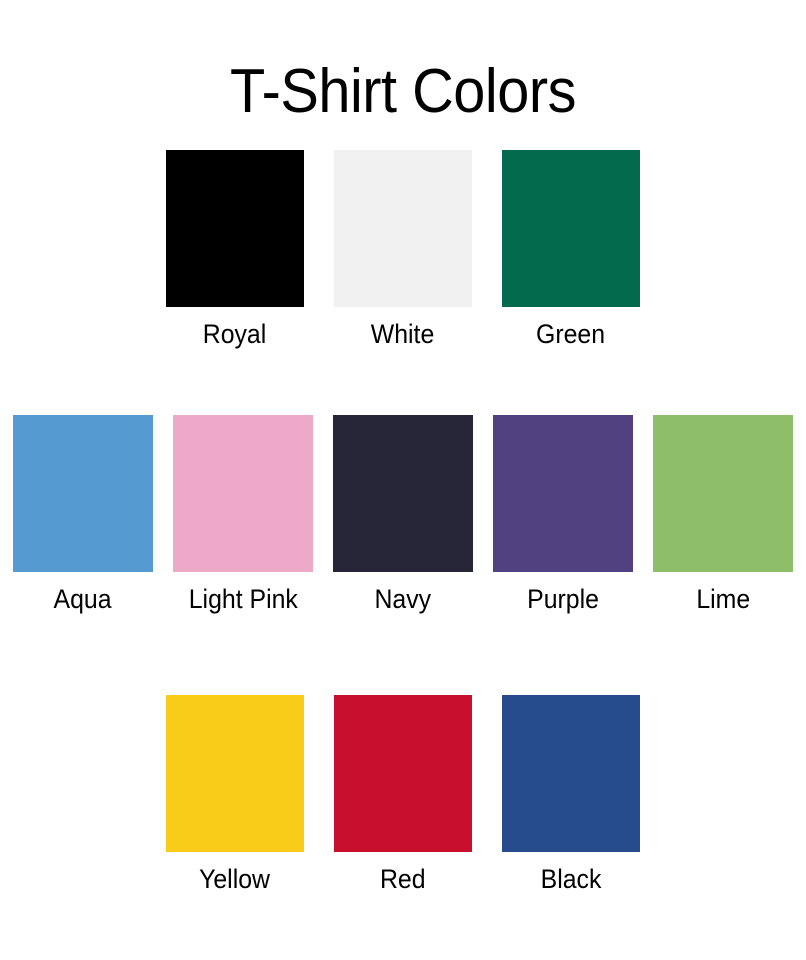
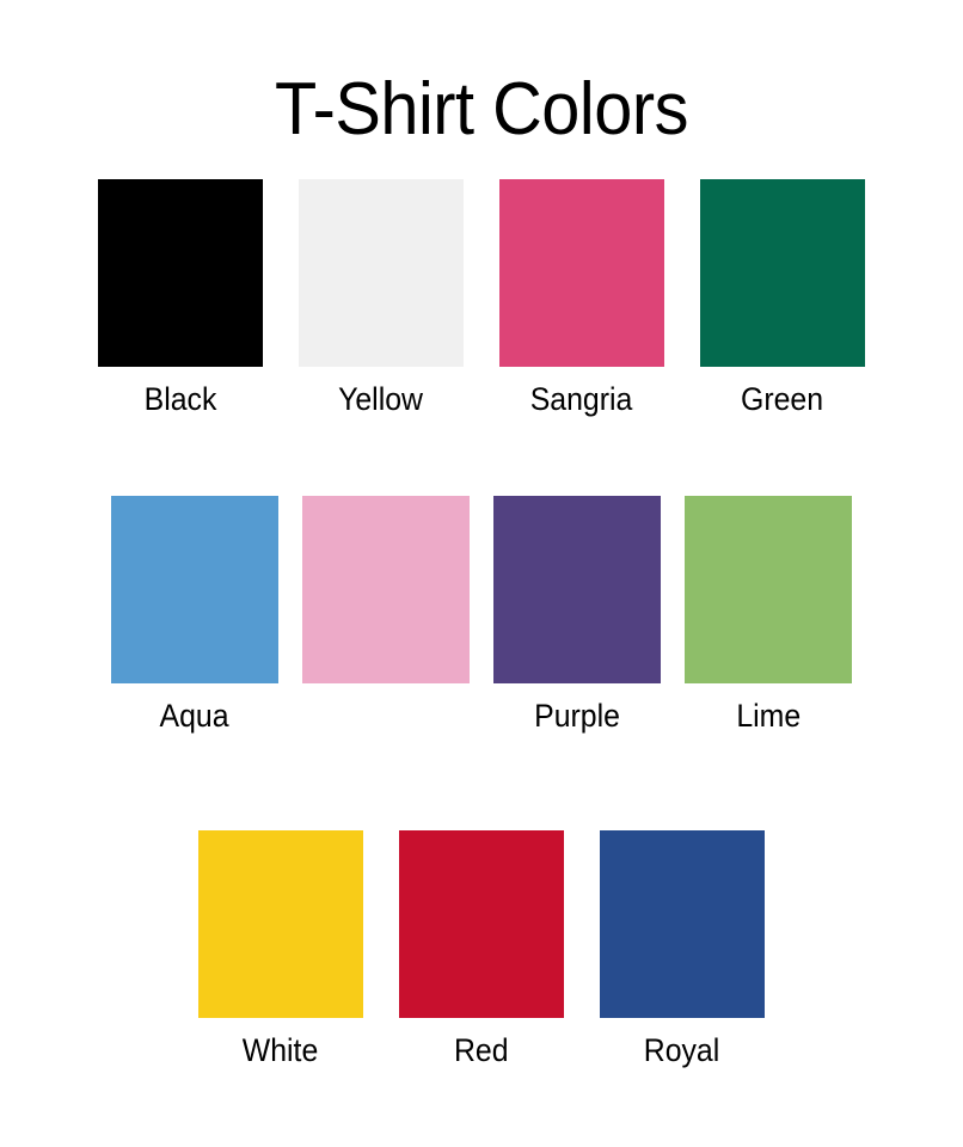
  T-Shirt Colors
- Royal
+ Black
- White
+ Yellow
+ Sangria
  Green
  Aqua
- Light Pink
- Navy
  Purple
  Lime
- Yellow
+ White
  Red
- Black
+ Royal
